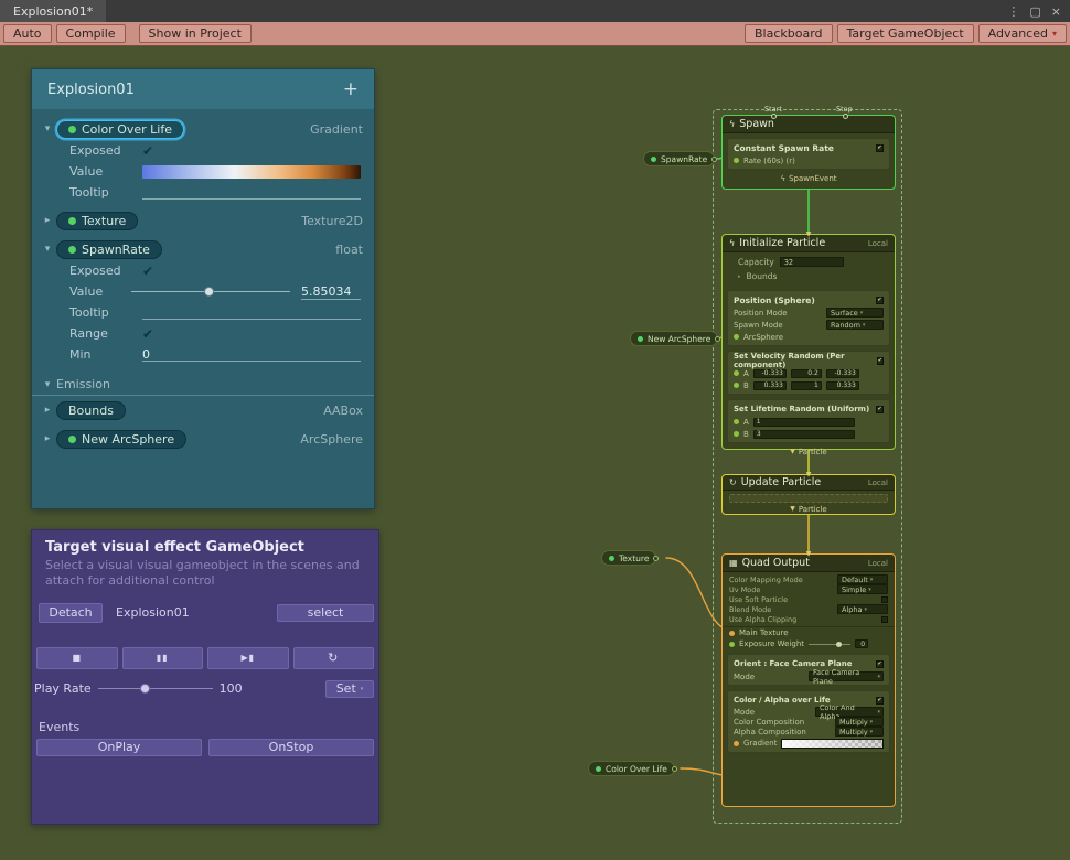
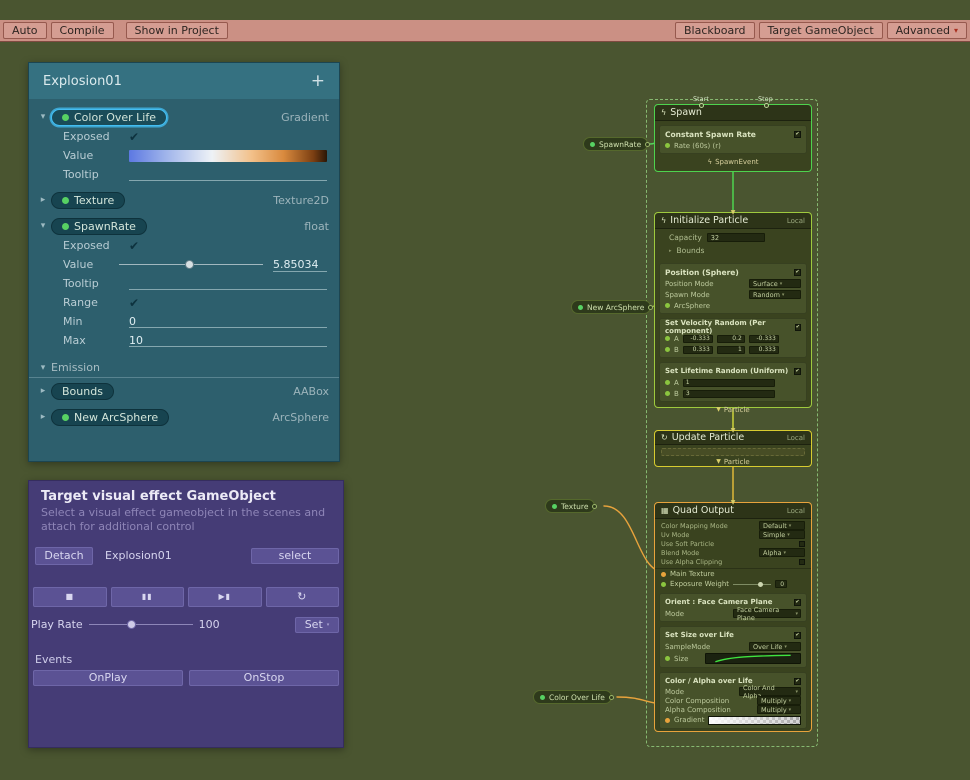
- Explosion01*
- ⋮
- ▢
- ×
  Auto
  Compile
  Show in Project
  Blackboard
  Target GameObject
  Advanced
  ▾
  Start
  Stop
  ϟ
  Spawn
  Constant Spawn Rate
  Rate (60s) (r)
  ϟ
  SpawnEvent
  ϟ
  Initialize Particle
  Local
  Capacity
  32
  Bounds
  Position (Sphere)
  Position Mode
  Surface
  Spawn Mode
  Random
  ArcSphere
  Set Velocity Random (Per component)
  A
  B
  Set Lifetime Random (Uniform)
  A
  B
  Particle
  ↻
  Update Particle
  Local
  Particle
  ▦
  Quad Output
  Local
  Color Mapping Mode
  Default
  Uv Mode
  Simple
  Use Soft Particle
  Blend Mode
  Alpha
  Use Alpha Clipping
  Main Texture
  Exposure Weight
  Orient : Face Camera Plane
  Mode
  Face Camera Plane
+ Set Size over Life
+ SampleMode
+ Over Life
+ Size
  Color / Alpha over Life
  Mode
  Color And Alph
  Color Composition
  Multiply
  Alpha Composition
  Multiply
  Gradient
  SpawnRate
  New ArcSphere
  Texture
  Color Over Life
  Explosion01
  +
  ▾
  Color Over Life
  Gradient
  Exposed
  ✔
  Value
  Tooltip
  ▸
  Texture
  Texture2D
  ▾
  SpawnRate
  float
  Exposed
  ✔
  Value
  5.85034
  Tooltip
  Range
  ✔
  Min
  0
+ Max
+ 10
  ▾
  Emission
  ▸
  Bounds
  AABox
  ▸
  New ArcSphere
  ArcSphere
  Target visual effect GameObject
- Select a visual visual gameobject in the scenes and attach for additional control
+ Select a visual effect gameobject in the scenes and attach for additional control
  Detach
  Explosion01
  select
  ■
  ▮▮
  ▶▮
  ↻
  Play Rate
  100
  Set
  Events
  OnPlay
  OnStop
